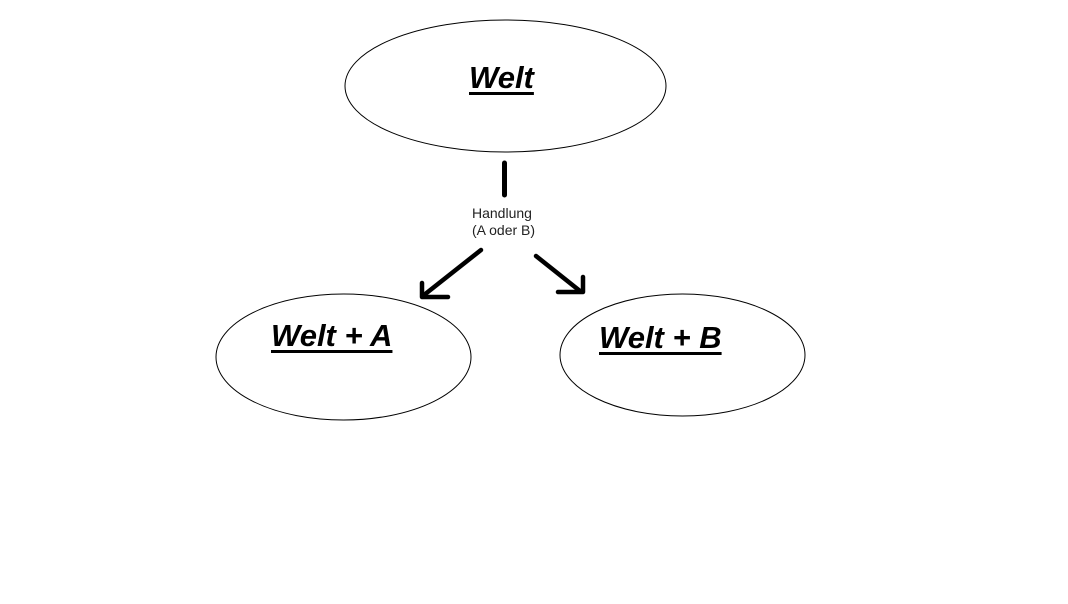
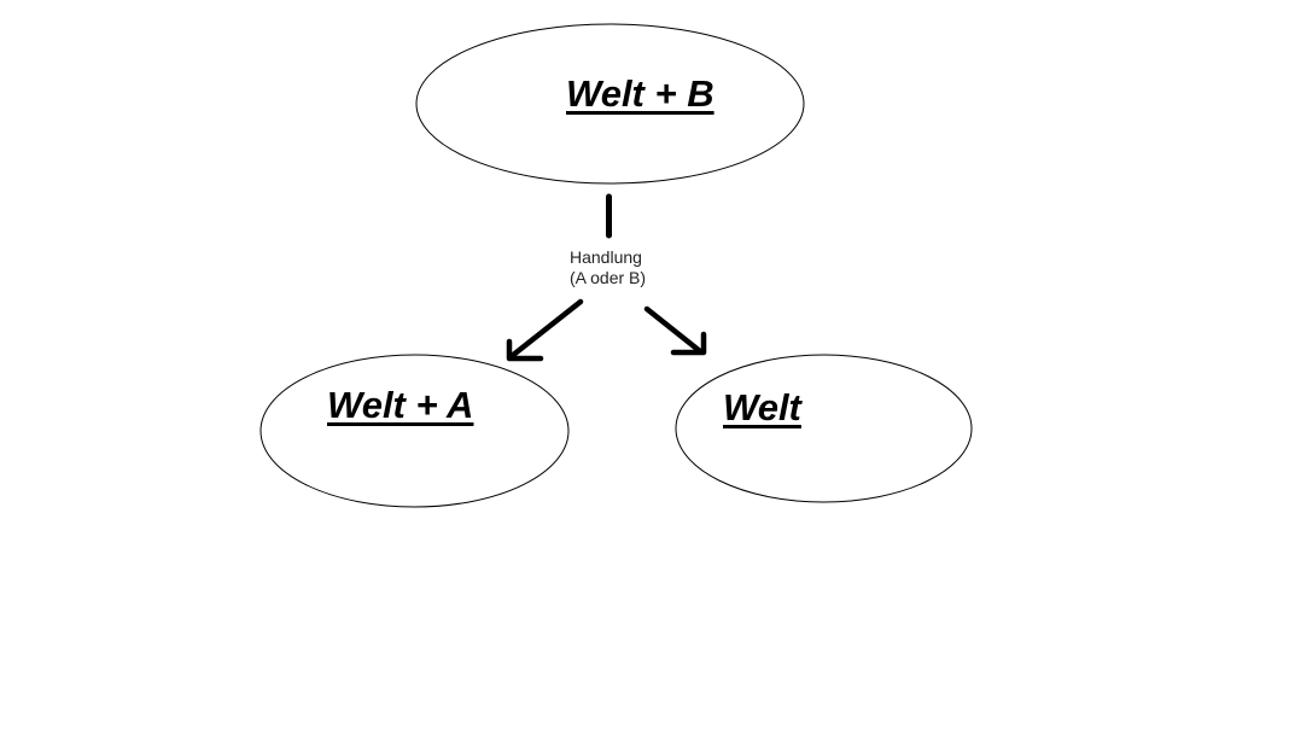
- Welt
+ Welt + B
  Welt + A
- Welt + B
+ Welt
  Handlung
  (A oder B)
